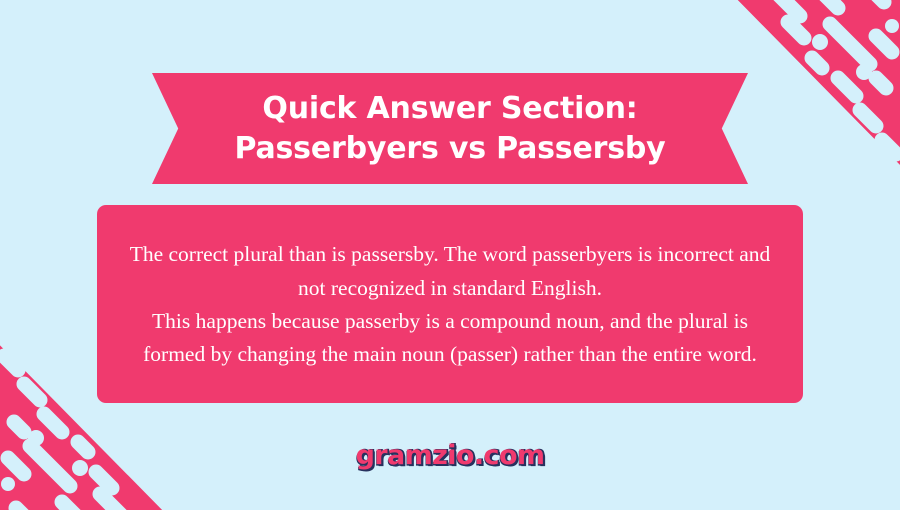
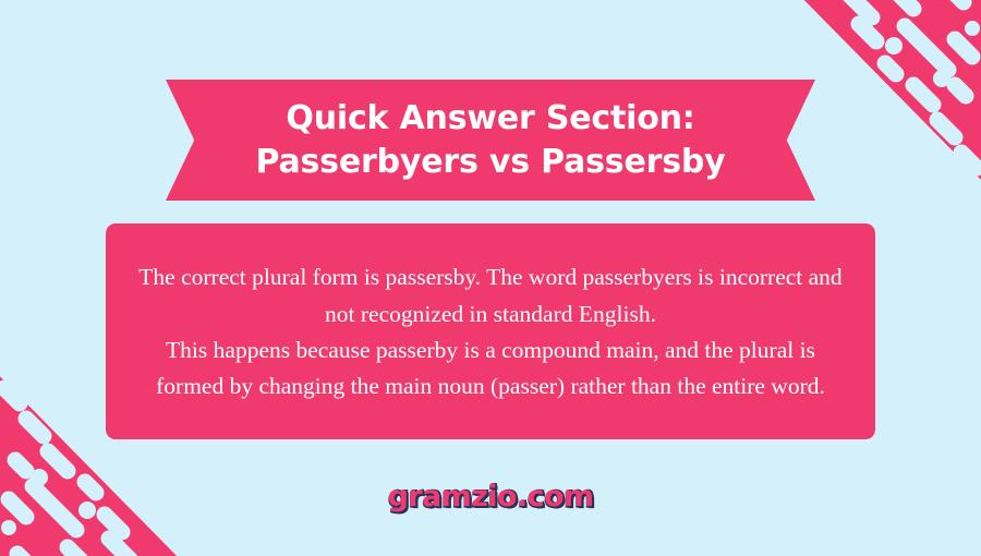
  Quick Answer Section:
  Passerbyers vs Passersby
- The correct plural than is passersby. The word passerbyers is incorrect and not recognized in standard English.
+ The correct plural form is passersby. The word passerbyers is incorrect and not recognized in standard English.
- This happens because passerby is a compound noun, and the plural is formed by changing the main noun (passer) rather than the entire word.
+ This happens because passerby is a compound main, and the plural is formed by changing the main noun (passer) rather than the entire word.
  gramzio.com
